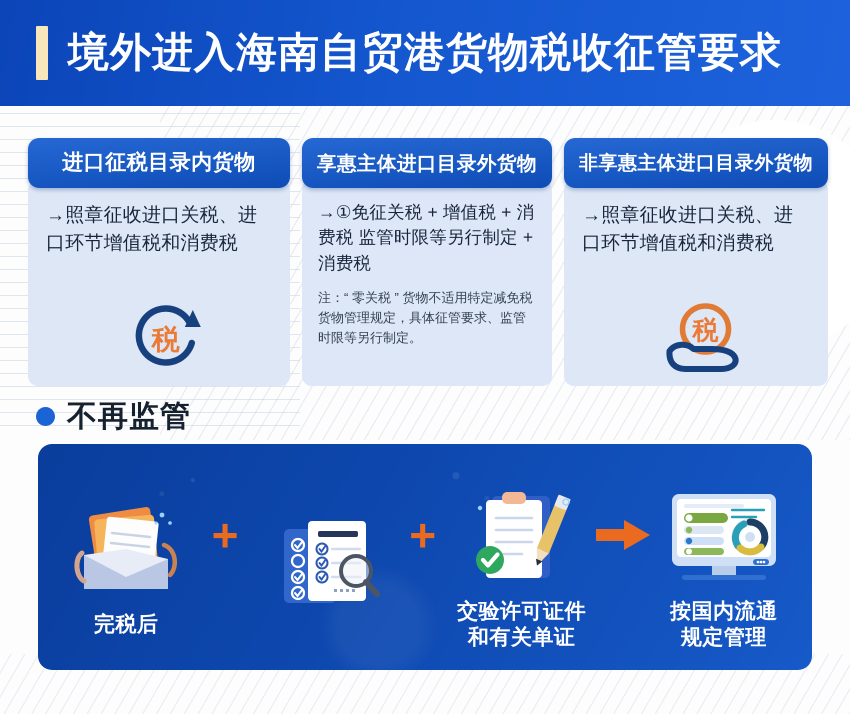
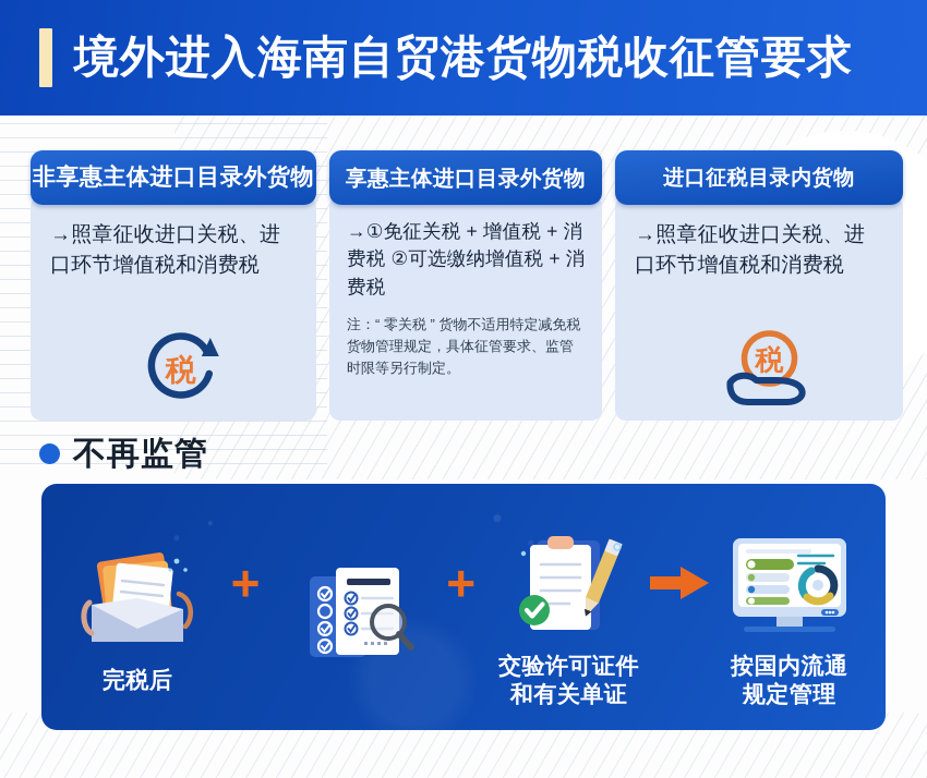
  境外进入海南自贸港货物税收征管要求
- 进口征税目录内货物
+ 非享惠主体进口目录外货物
  →照章征收进口关税、进口环节增值税和消费税
  税
  享惠主体进口目录外货物
- →①免征关税 + 增值税 + 消费税 监管时限等另行制定 + 消费税
+ →①免征关税 + 增值税 + 消费税 ②可选缴纳增值税 + 消费税
  注：“ 零关税 ” 货物不适用特定减免税货物管理规定，具体征管要求、监管时限等另行制定。
- 非享惠主体进口目录外货物
+ 进口征税目录内货物
  →照章征收进口关税、进口环节增值税和消费税
  税
  不再监管
  完税后
  +
  +
  交验许可证件
  和有关单证
  按国内流通
  规定管理
